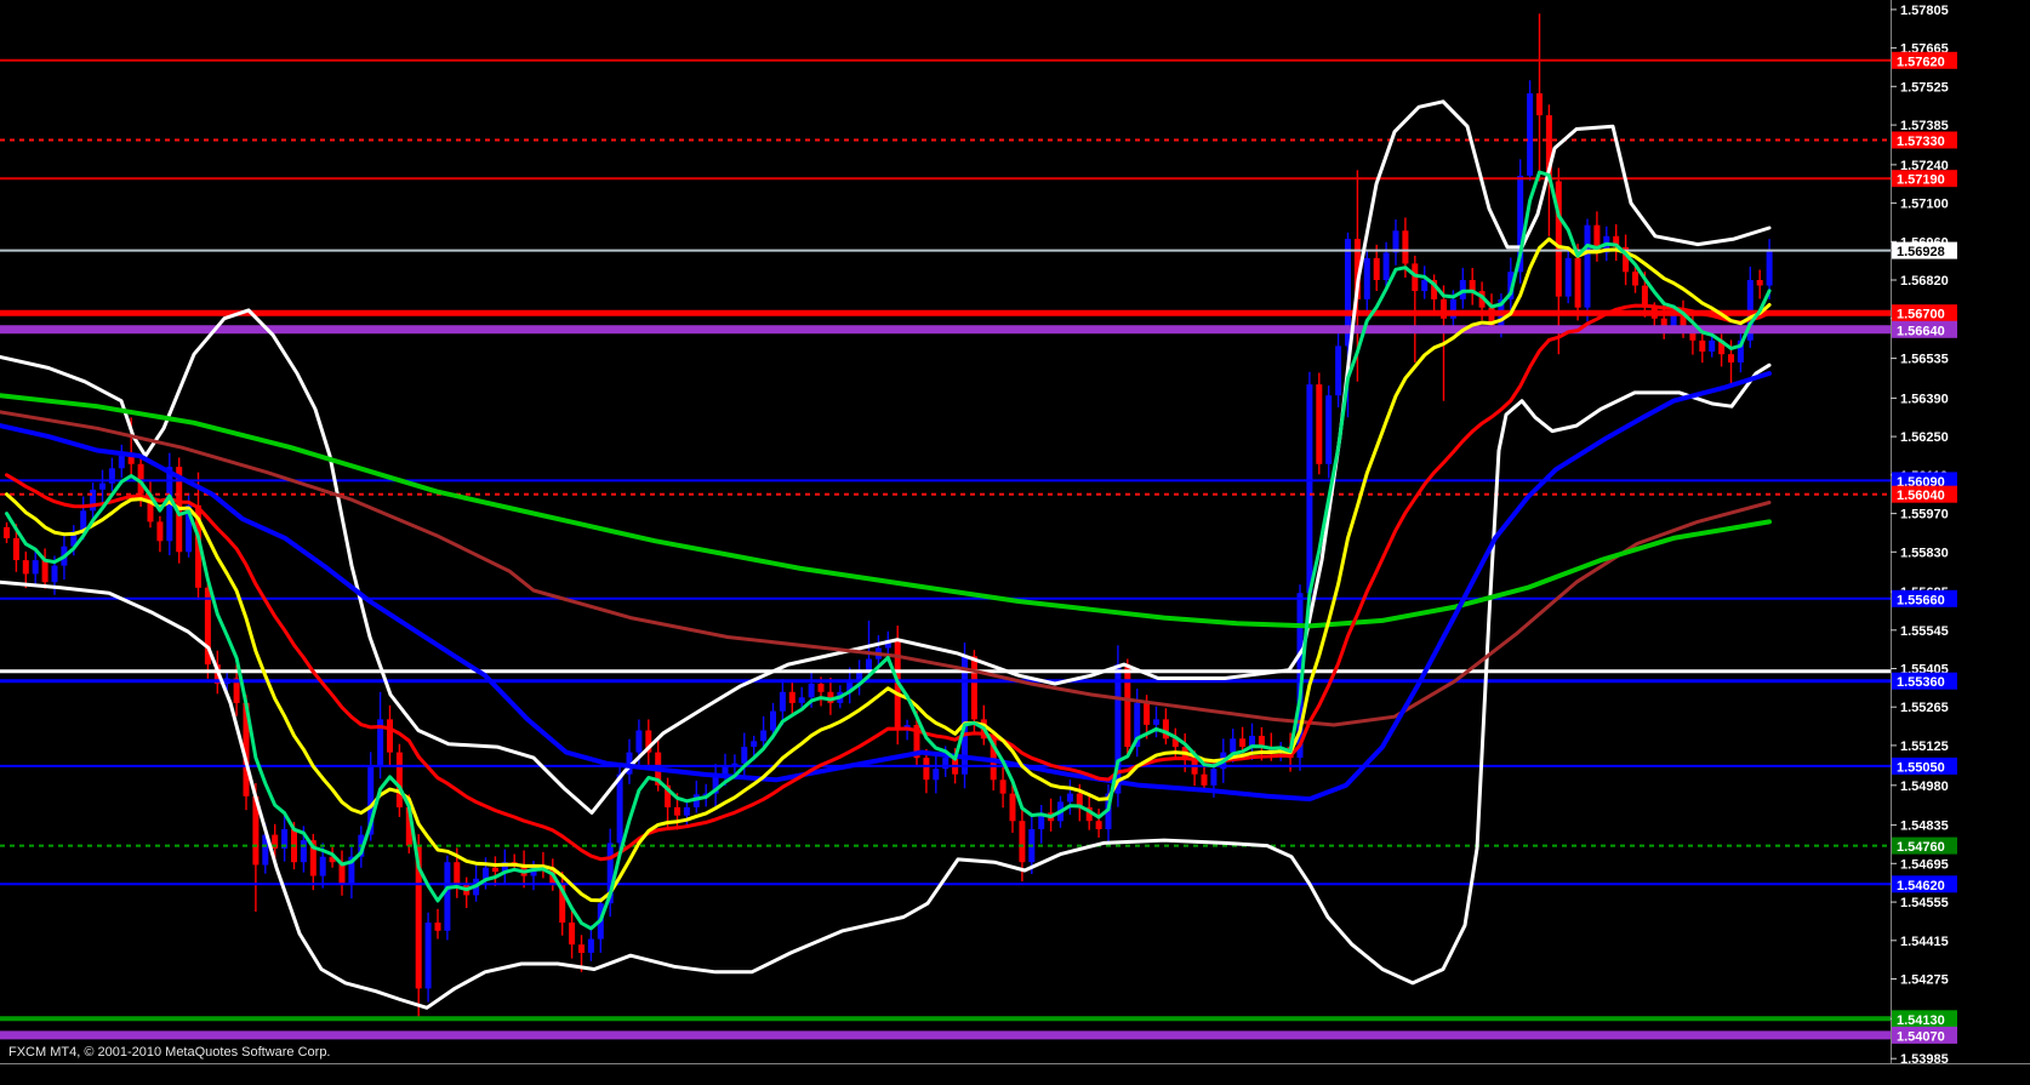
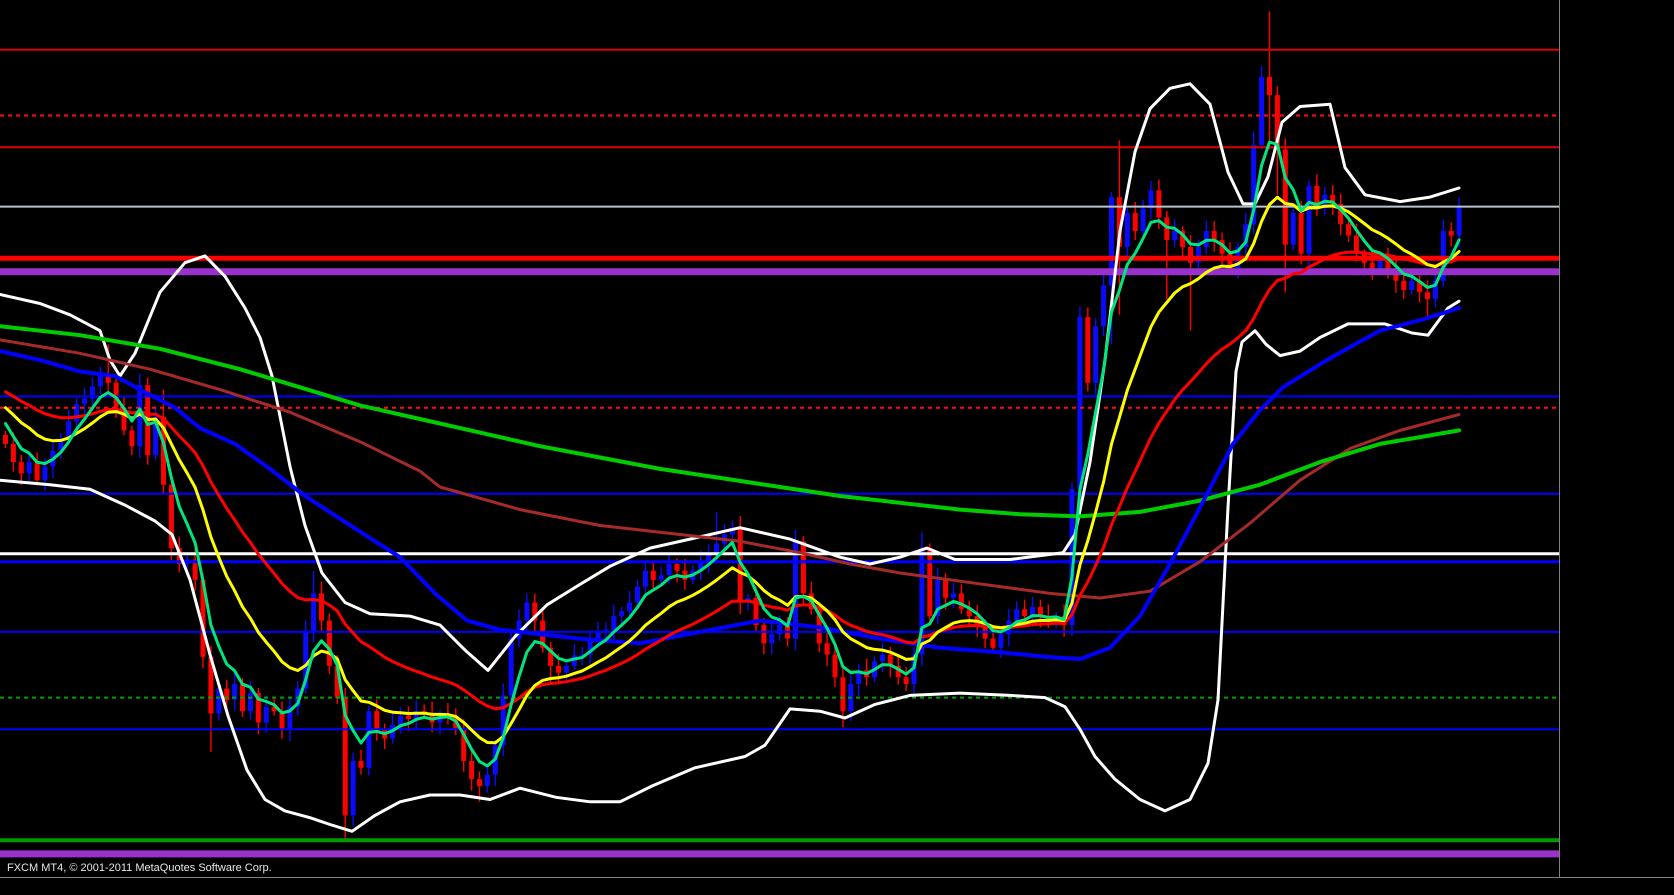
- 1.57805
- 1.57665
- 1.57525
- 1.57385
- 1.57240
- 1.57100
- 1.56820
- 1.56535
- 1.56390
- 1.56250
- 1.55970
- 1.55830
- 1.55545
- 1.55405
- 1.55265
- 1.55125
- 1.54980
- 1.54835
- 1.54695
- 1.54555
- 1.54415
- 1.54275
- 1.53985
- 1.57620
- 1.57330
- 1.57190
- 1.56928
- 1.56700
- 1.56640
- 1.56090
- 1.56040
- 1.55660
- 1.55360
- 1.55050
- 1.54760
- 1.54620
- 1.54130
- 1.54070
- FXCM MT4, © 2001-2010 MetaQuotes Software Corp.
+ FXCM MT4, © 2001-2011 MetaQuotes Software Corp.
